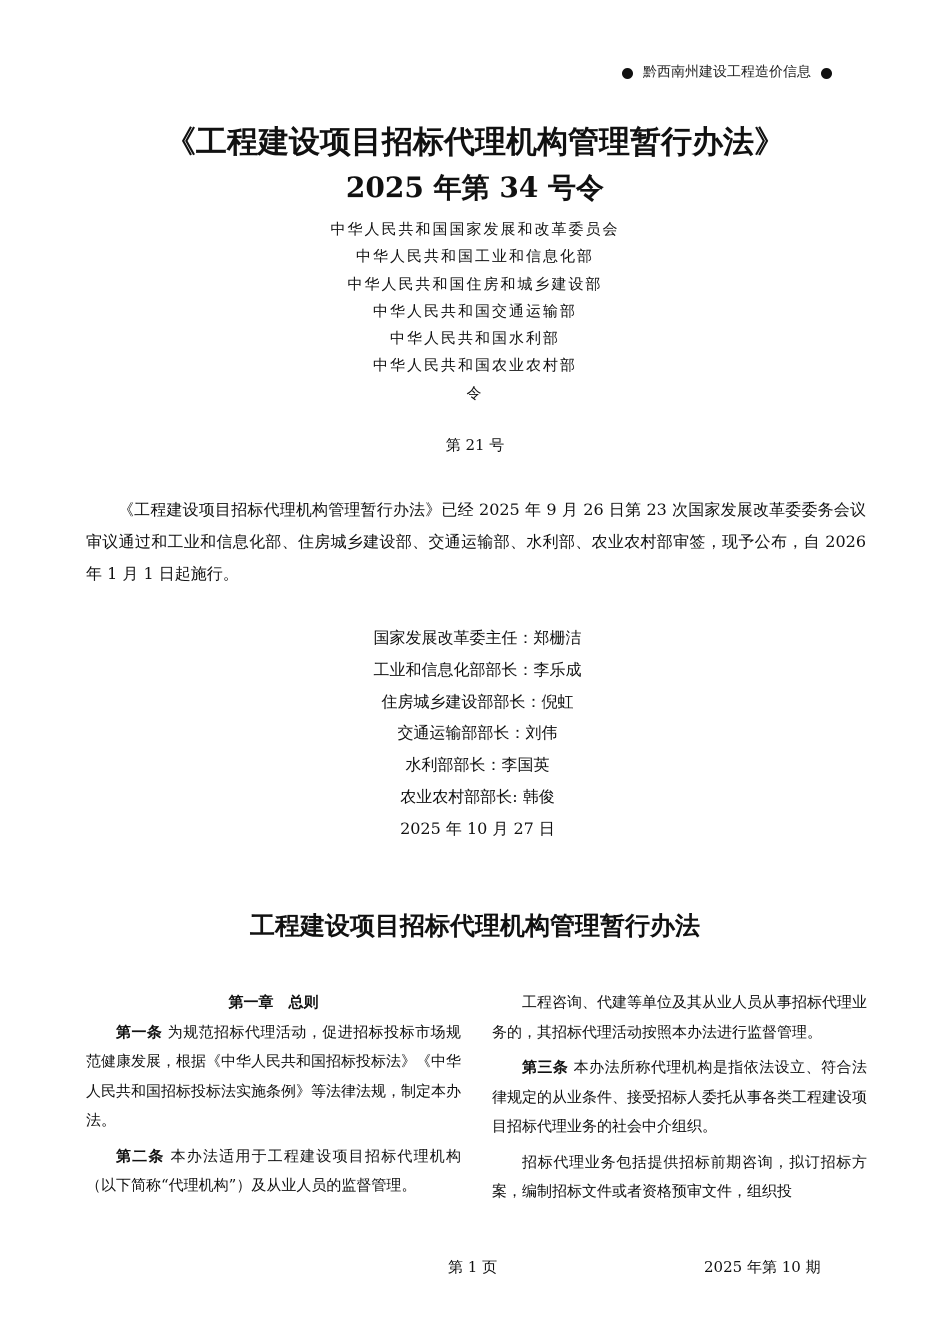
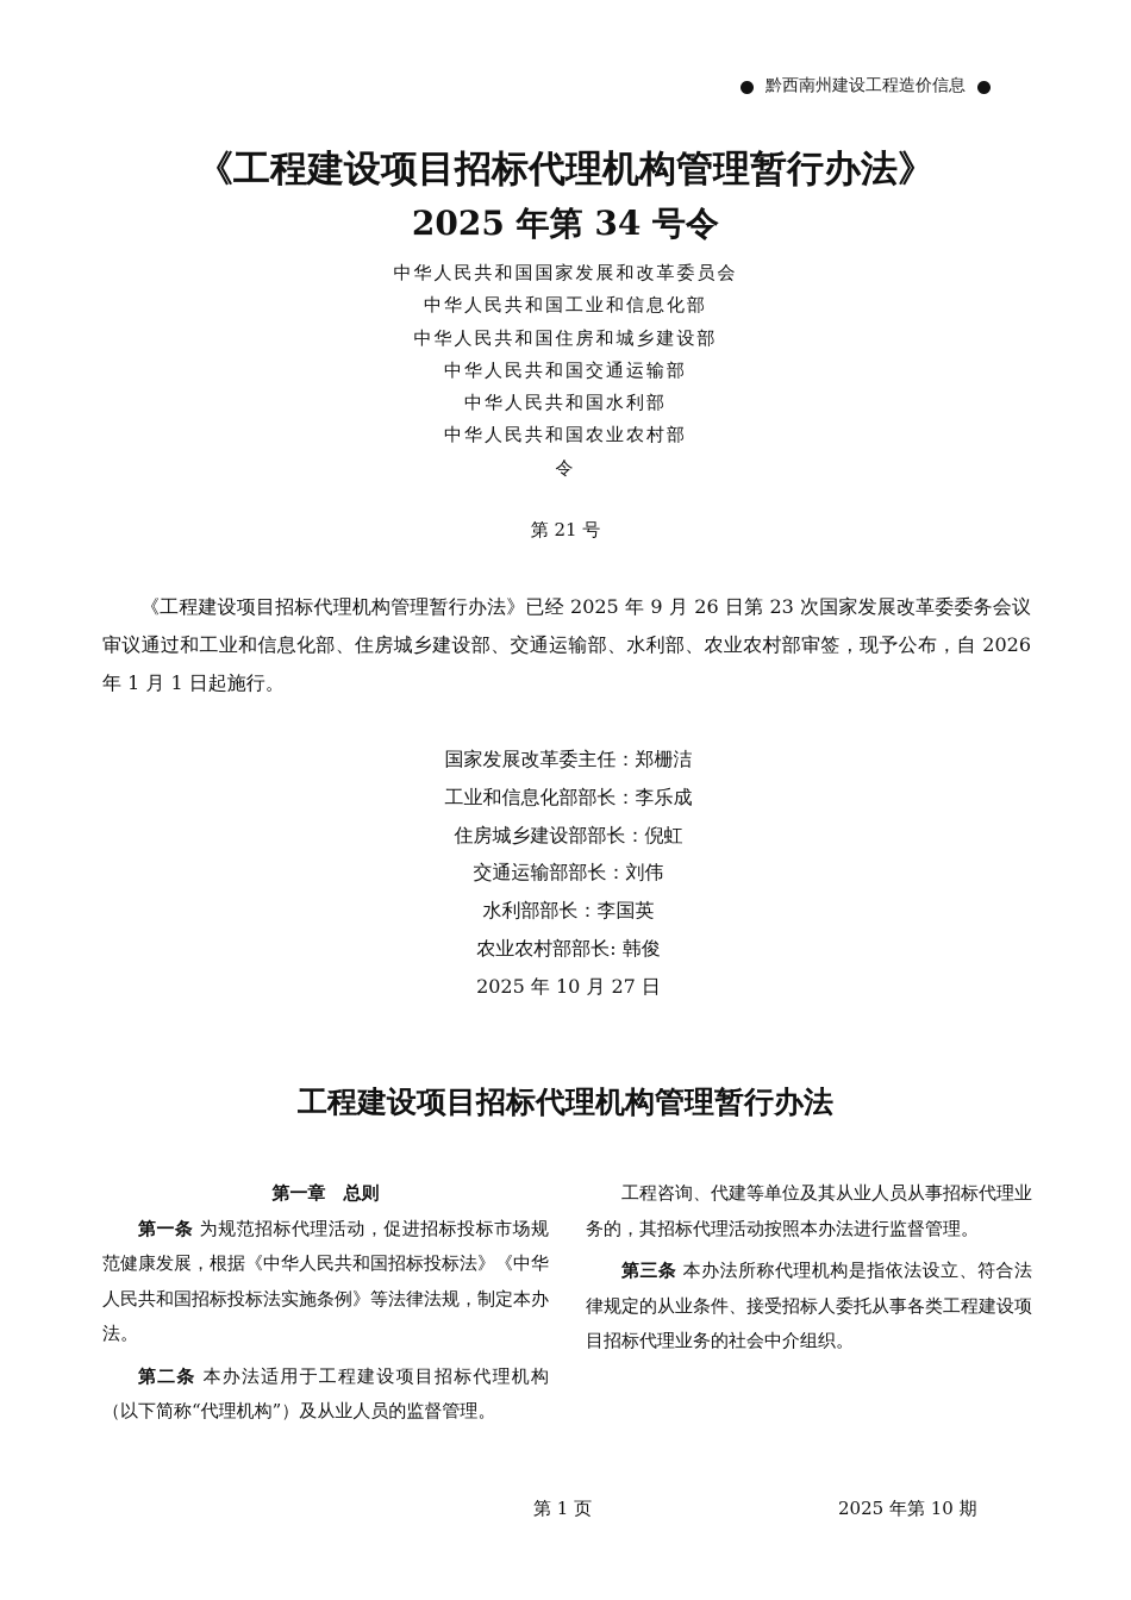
  黔西南州建设工程造价信息
  《工程建设项目招标代理机构管理暂行办法》
  2025 年第 34 号令
  中华人民共和国国家发展和改革委员会
  中华人民共和国工业和信息化部
  中华人民共和国住房和城乡建设部
  中华人民共和国交通运输部
  中华人民共和国水利部
  中华人民共和国农业农村部
  令
  第 21 号
  《工程建设项目招标代理机构管理暂行办法》已经 2025 年 9 月 26 日第 23 次国家发展改革委委务会议审议通过和工业和信息化部、住房城乡建设部、交通运输部、水利部、农业农村部审签，现予公布，自 2026 年 1 月 1 日起施行。
  国家发展改革委主任：郑栅洁
  工业和信息化部部长：李乐成
  住房城乡建设部部长：倪虹
  交通运输部部长：刘伟
  水利部部长：李国英
  农业农村部部长: 韩俊
  2025 年 10 月 27 日
  工程建设项目招标代理机构管理暂行办法
  第一章 总则
  第一条 为规范招标代理活动，促进招标投标市场规范健康发展，根据《中华人民共和国招标投标法》《中华人民共和国招标投标法实施条例》等法律法规，制定本办法。
  第二条 本办法适用于工程建设项目招标代理机构（以下简称“代理机构”）及从业人员的监督管理。
  工程咨询、代建等单位及其从业人员从事招标代理业务的，其招标代理活动按照本办法进行监督管理。
  第三条 本办法所称代理机构是指依法设立、符合法律规定的从业条件、接受招标人委托从事各类工程建设项目招标代理业务的社会中介组织。
- 招标代理业务包括提供招标前期咨询，拟订招标方案，编制招标文件或者资格预审文件，组织投
  第 1 页
  2025 年第 10 期
